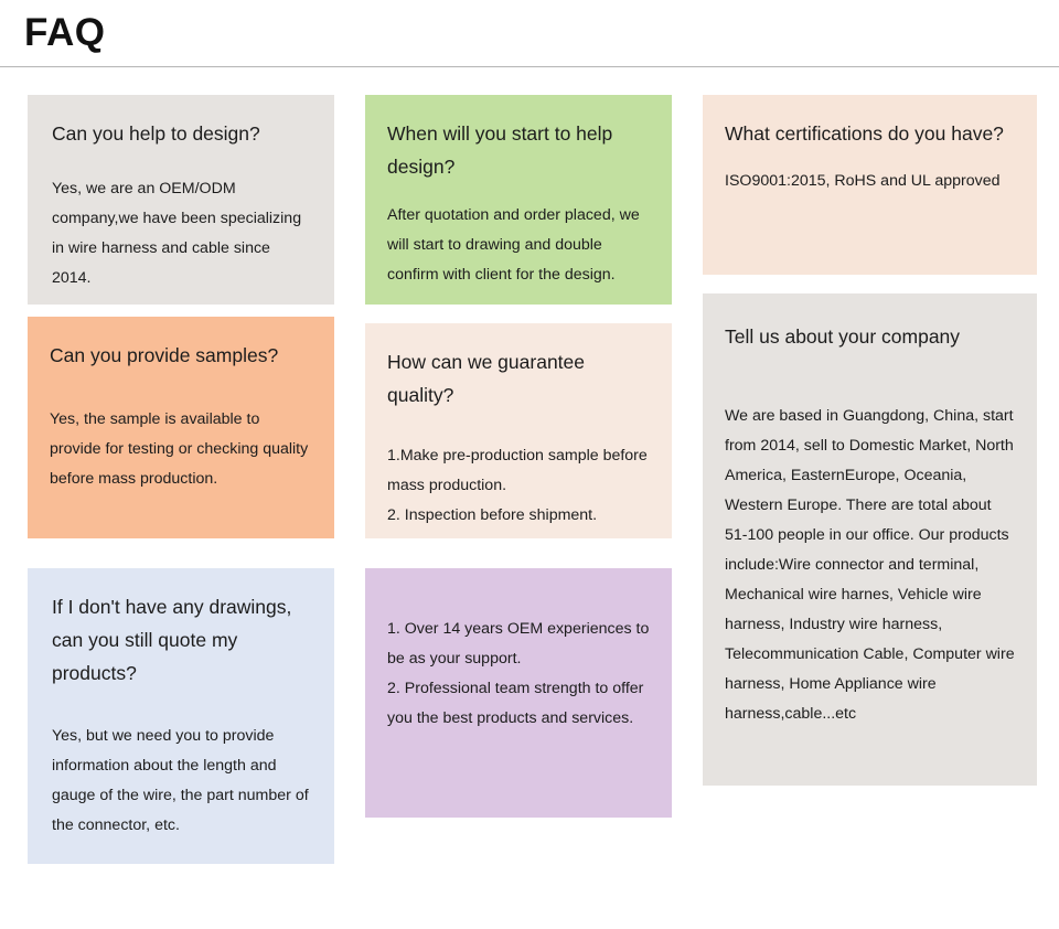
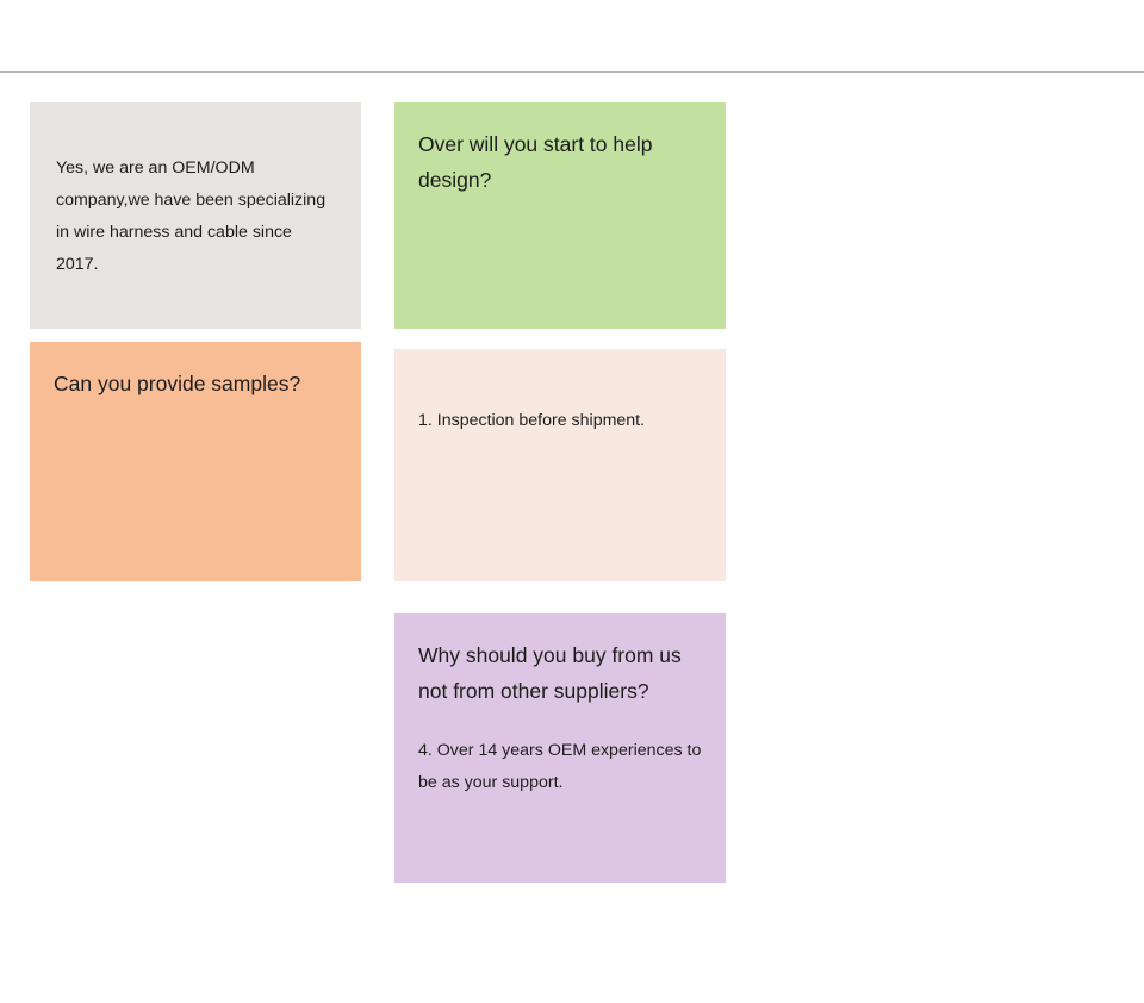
- FAQ
- Can you help to design?
- Yes, we are an OEM/ODM company,we have been specializing in wire harness and cable since 2014.
+ Yes, we are an OEM/ODM company,we have been specializing in wire harness and cable since 2017.
  Can you provide samples?
- Yes, the sample is available to provide for testing or checking quality before mass production.
- If I don't have any drawings, can you still quote my products?
- Yes, but we need you to provide information about the length and gauge of the wire, the part number of the connector, etc.
- When will you start to help design?
+ Over will you start to help design?
- After quotation and order placed, we will start to drawing and double confirm with client for the design.
- How can we guarantee quality?
- 1.Make pre-production sample before mass production.
- 2. Inspection before shipment.
+ 1. Inspection before shipment.
+ Why should you buy from us not from other suppliers?
- 1. Over 14 years OEM experiences to be as your support.
+ 4. Over 14 years OEM experiences to be as your support.
- 2. Professional team strength to offer you the best products and services.
- What certifications do you have?
- ISO9001:2015, RoHS and UL approved
- Tell us about your company
- We are based in Guangdong, China, start from 2014, sell to Domestic Market, North America, EasternEurope, Oceania, Western Europe. There are total about 51-100 people in our office. Our products include:Wire connector and terminal, Mechanical wire harnes, Vehicle wire harness, Industry wire harness, Telecommunication Cable, Computer wire harness, Home Appliance wire harness,cable...etc
